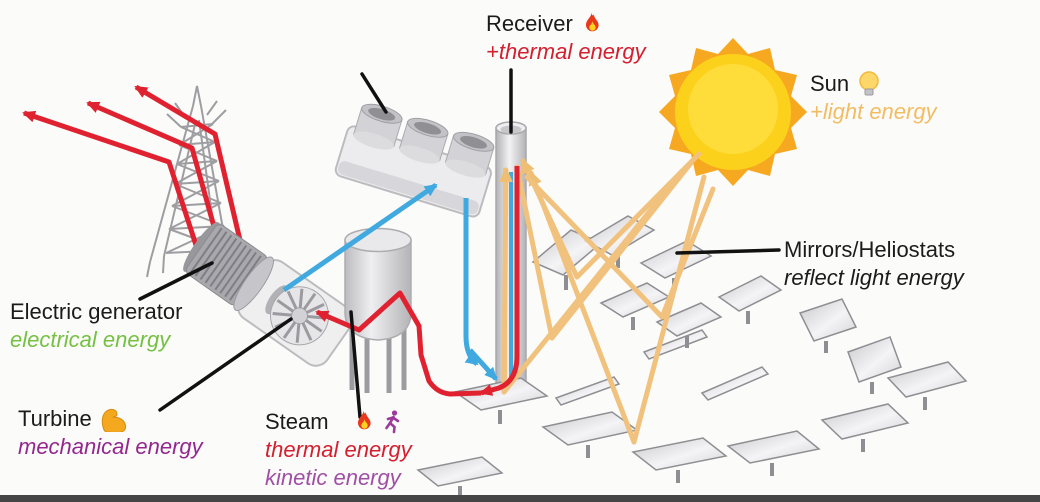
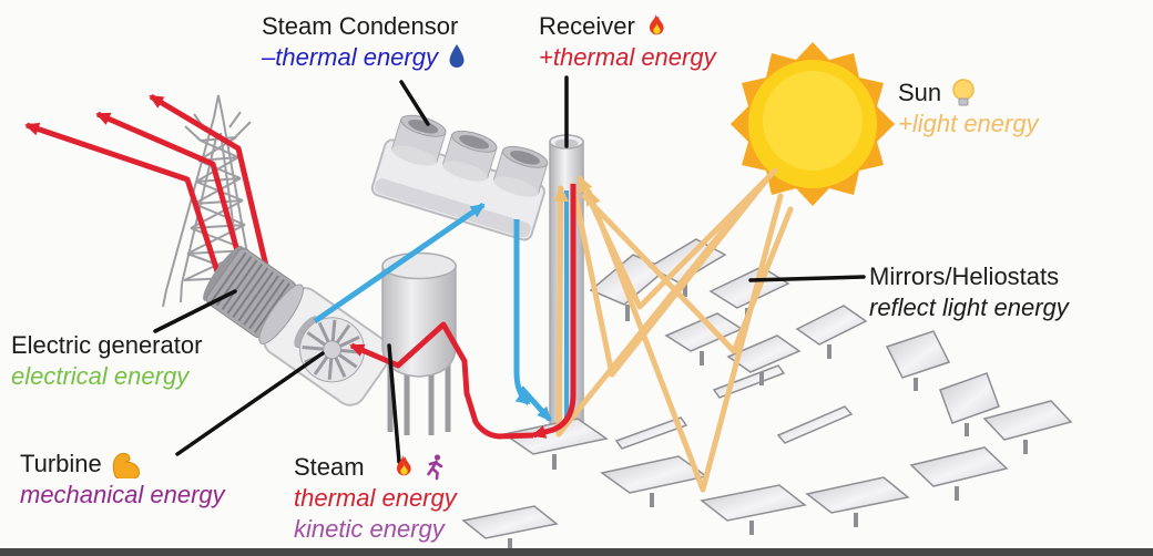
+ Steam Condensor
+ –thermal energy
  Receiver
  +thermal energy
  Sun
  +light energy
  Mirrors/Heliostats
  reflect light energy
  Electric generator
  electrical energy
  Turbine
  mechanical energy
  Steam
  thermal energy
  kinetic energy
